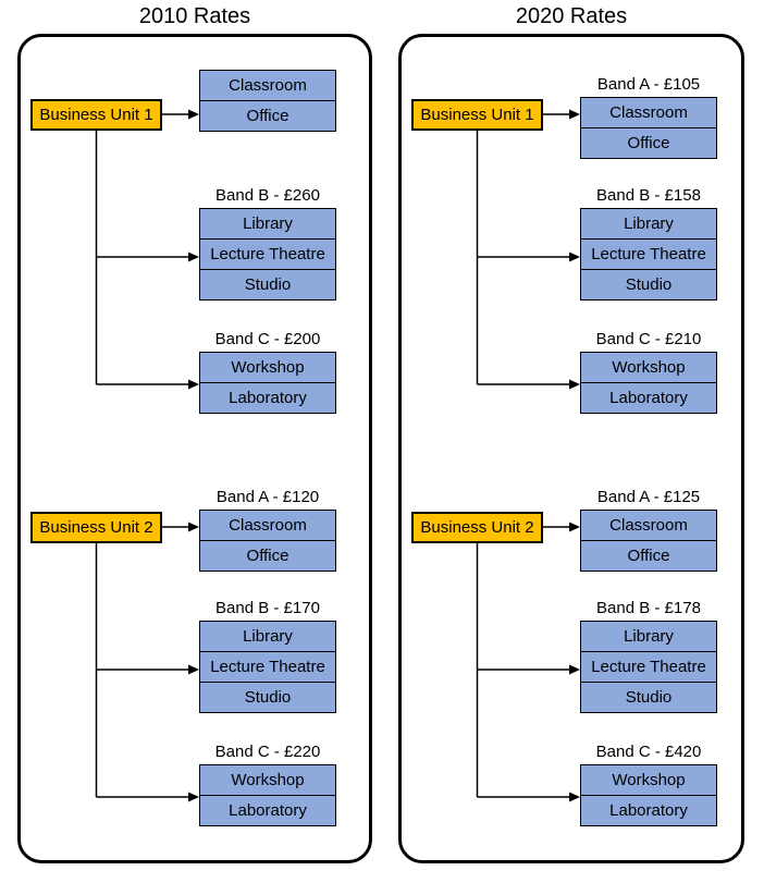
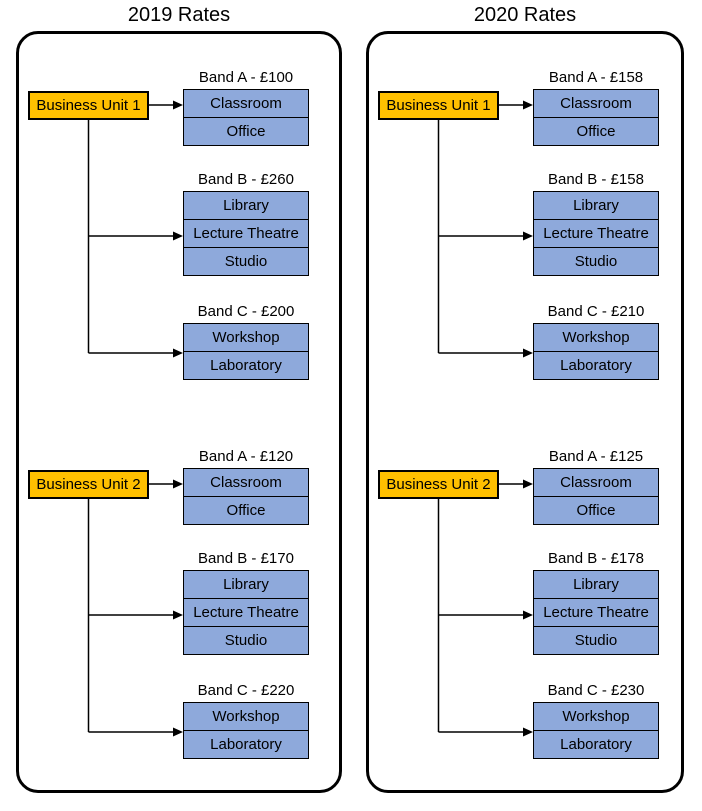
- 2010 Rates
+ 2019 Rates
  2020 Rates
  Business Unit 1
+ Band A - £100
  Classroom
  Office
  Band B - £260
  Library
  Lecture Theatre
  Studio
  Band C - £200
  Workshop
  Laboratory
  Business Unit 2
  Band A - £120
  Classroom
  Office
  Band B - £170
  Library
  Lecture Theatre
  Studio
  Band C - £220
  Workshop
  Laboratory
  Business Unit 1
- Band A - £105
+ Band A - £158
  Classroom
  Office
  Band B - £158
  Library
  Lecture Theatre
  Studio
  Band C - £210
  Workshop
  Laboratory
  Business Unit 2
  Band A - £125
  Classroom
  Office
  Band B - £178
  Library
  Lecture Theatre
  Studio
- Band C - £420
+ Band C - £230
  Workshop
  Laboratory
